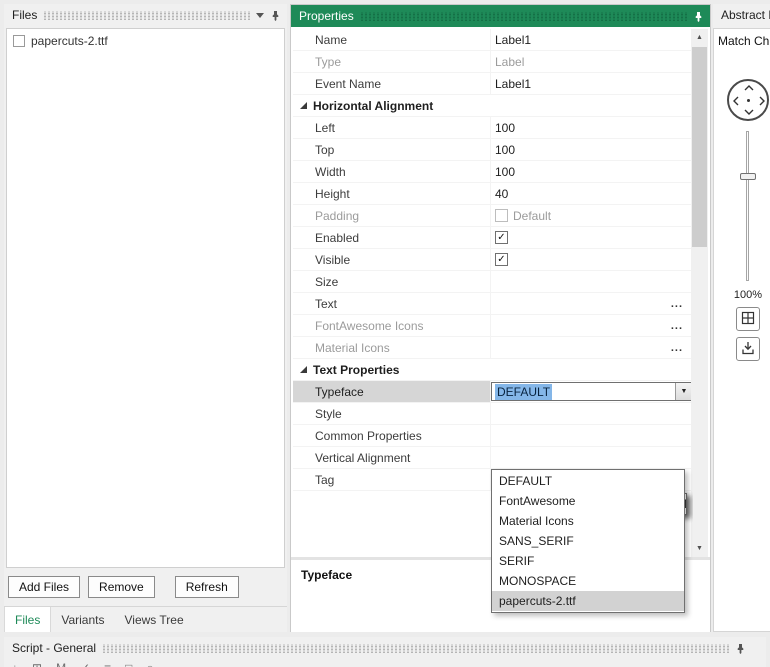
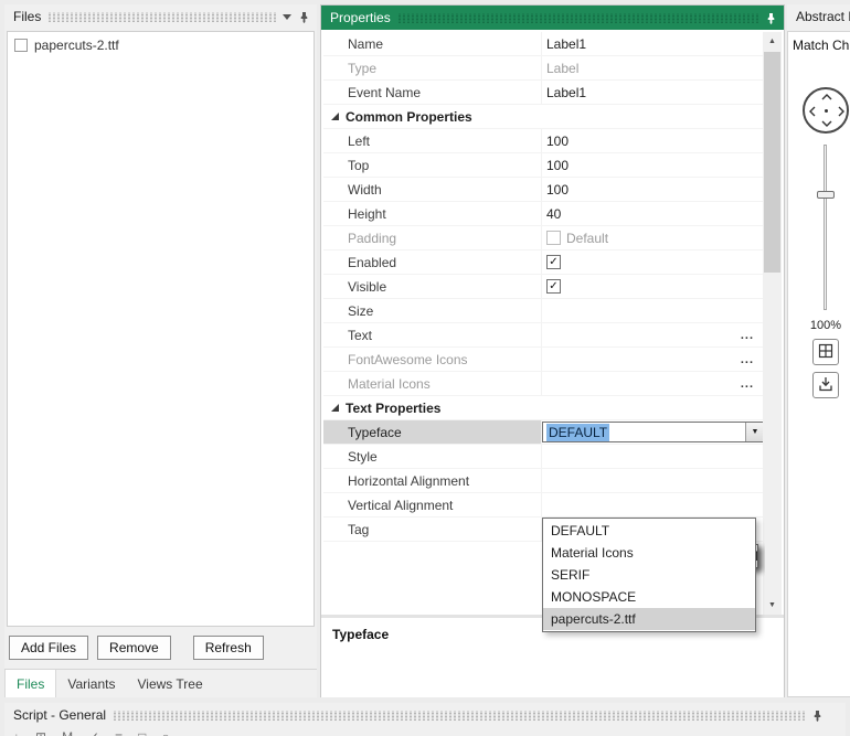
  Files
  papercuts-2.ttf
  Add Files
  Remove
  Refresh
  Files
  Variants
  Views Tree
  Properties
  Name
  Label1
  Type
  Label
  Event Name
  Label1
- Horizontal Alignment
+ Common Properties
  Left
  100
  Top
  100
  Width
  100
  Height
  40
  Padding
  Default
  Enabled
  ✓
  Visible
  ✓
  Size
  Text
  ...
  FontAwesome Icons
  ...
  Material Icons
  ...
  Text Properties
  Typeface
  DEFAULT
  Style
- Common Properties
+ Horizontal Alignment
  Vertical Alignment
  Tag
  Typeface
  DEFAULT
- FontAwesome
  Material Icons
- SANS_SERIF
  SERIF
  MONOSPACE
  papercuts-2.ttf
  Abstract
  Match Ch
  100%
  Script - General
